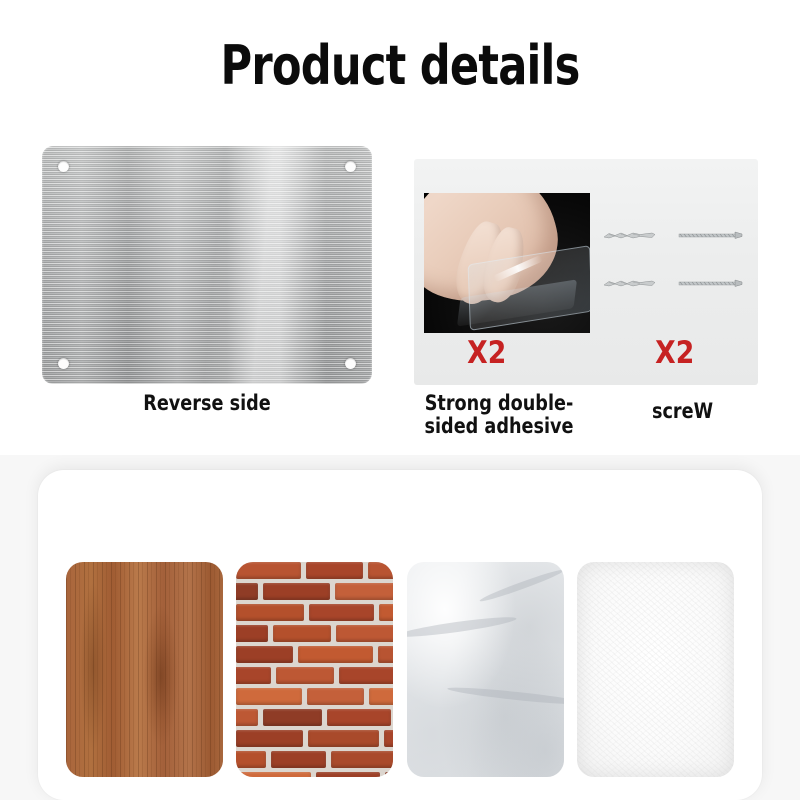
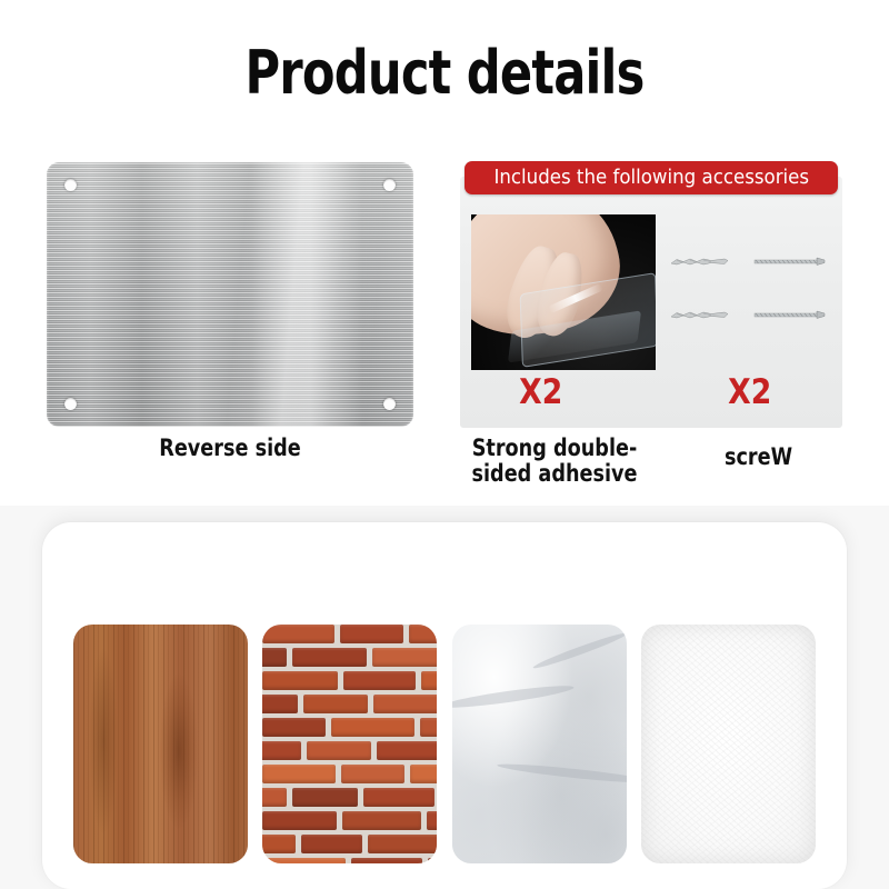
  Product details
  Reverse side
+ Includes the following accessories
  X2
  X2
  Strong double-
  sided adhesive
  screW
